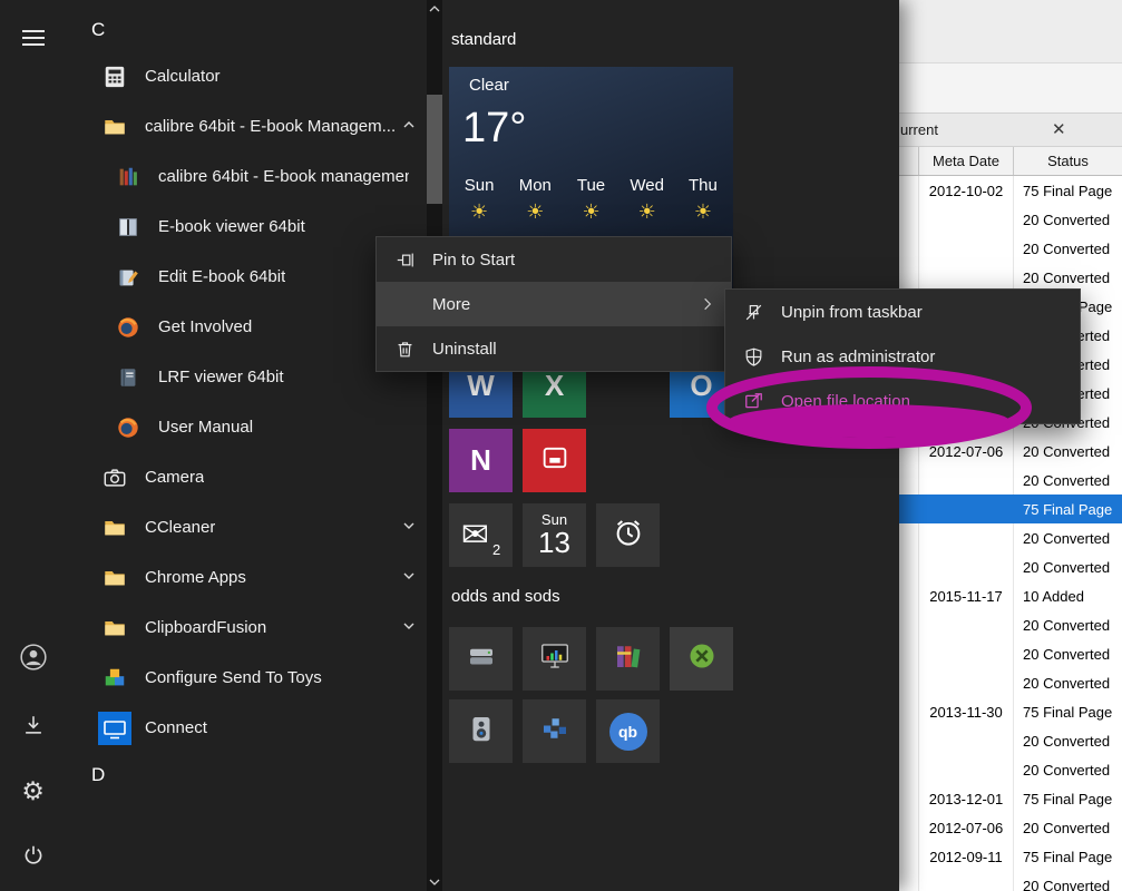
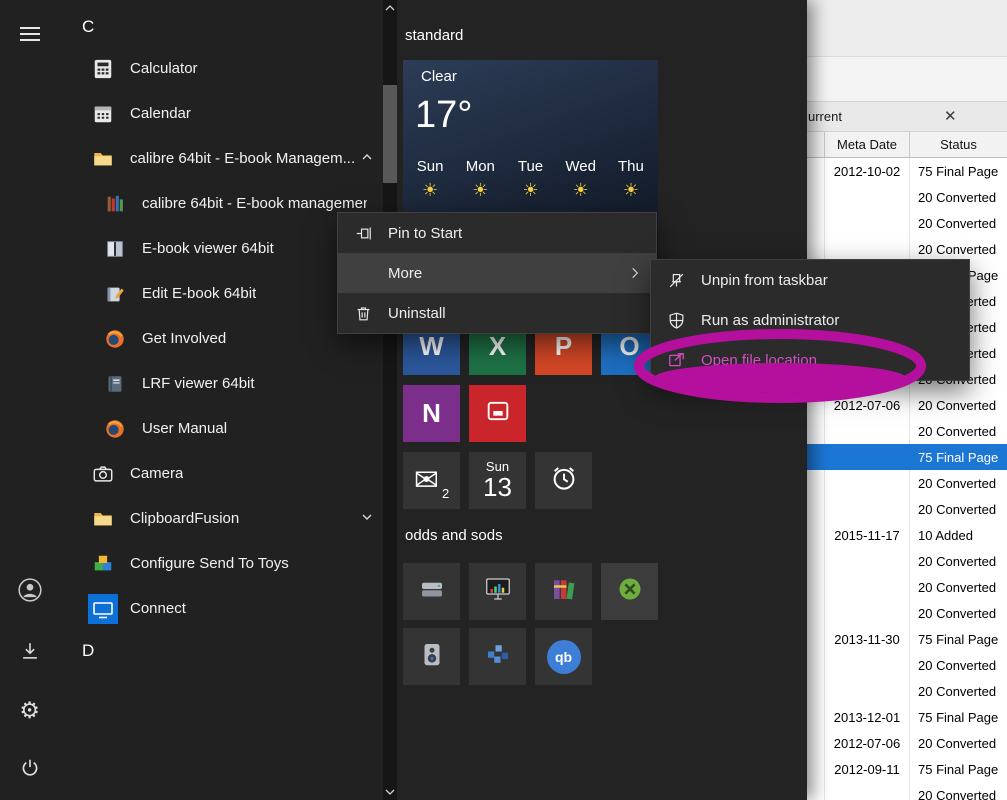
  urrent
  ✕
  Meta Date
  Status
  2012-10-02
  75 Final Page
  20 Converted
  20 Converted
  20 Converted
  2012-07-06
  20 Converted
  20 Converted
  75 Final Page
  20 Converted
  20 Converted
  2015-11-17
  10 Added
  20 Converted
  20 Converted
  20 Converted
  2013-11-30
  75 Final Page
  20 Converted
  20 Converted
  2013-12-01
  75 Final Page
  2012-07-06
  20 Converted
  2012-09-11
  75 Final Page
  20 Converted
  ⚙
  C
  Calculator
+ Calendar
  calibre 64bit - E-book Managem...
  calibre 64bit - E-book manageme
  E-book viewer 64bit
  Edit E-book 64bit
  Get Involved
  LRF viewer 64bit
  User Manual
  Camera
- CCleaner
- Chrome Apps
  ClipboardFusion
  Configure Send To Toys
  Connect
  D
  standard
  Clear
  17°
  Sun
  Mon
  Tue
  Wed
  Thu
  ☀
  ☀
  ☀
  ☀
  ☀
  W
  X
+ P
  O
  N
  ✉
  2
  Sun
  13
  odds and sods
  qb
  Pin to Start
  More
  Uninstall
  Unpin from taskbar
  Run as administrator
  Open file location
